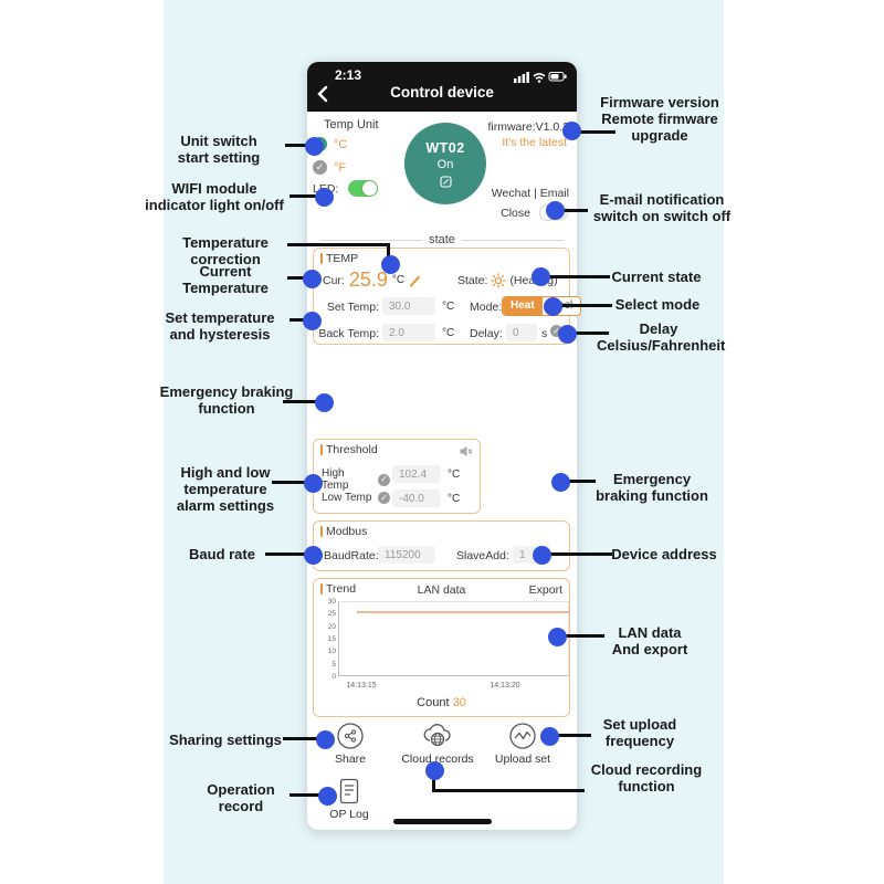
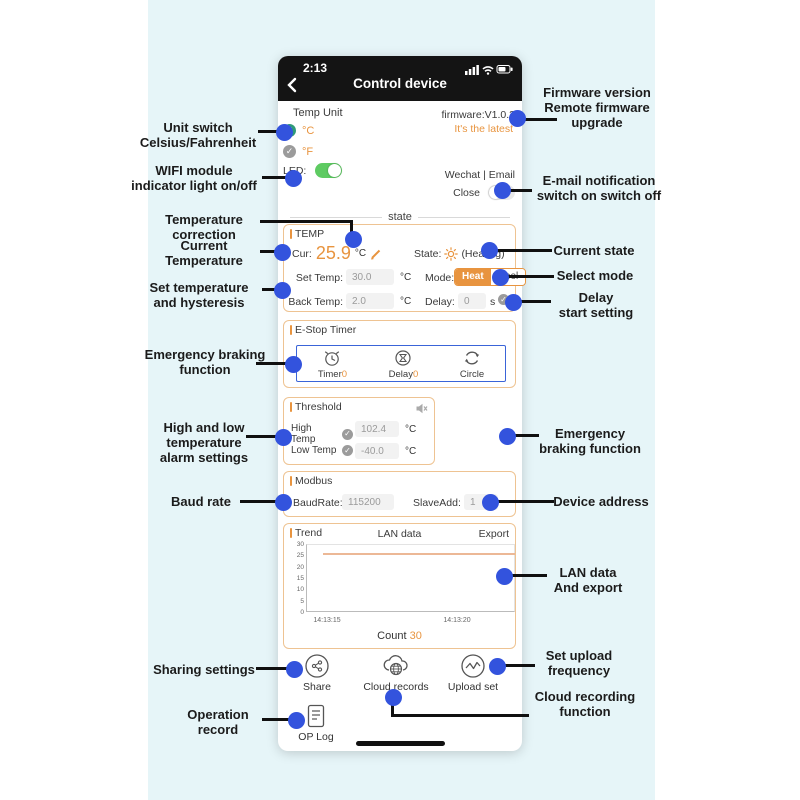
  2:13
  Control device
  Temp Unit
  firmware:V1.0.
  It's the latest
  °C
  ✓
  °F
  LD:
- WT02
- On
  Wechat | Email
  Close
  state
  TEMP
  Cur:
  25.9
  °C
  State:
  Set Temp:
  30.0
  °C
  Mode:
  Heat
  Back Temp:
  2.0
  °C
  Delay:
  0
  s
  ✓
+ E-Stop Timer
+ Timer0
+ Delay0
+ Circle
  Threshold
  High Temp
  ✓
  102.4
  °C
  Low Temp
  ✓
  -40.0
  °C
  Modbus
  BaudRate
  115200
  SlaveAdd:
  1
  Trend
  LAN data
  Export
  Count 30
  Share
  Cloud records
  Upload set
  OP Log
  Unit switch
- start setting
+ Celsius/Fahrenheit
  WIFI module
  indicator light on/off
  Temperature
  correction
  Current
  Temperature
  Set temperature
  and hysteresis
  Emergency braking
  function
  High and low
  temperature
  alarm settings
  Baud rate
  Sharing settings
  Operation
  record
  Firmware version
  Remote firmware
  upgrade
  E-mail notification
  switch on switch off
  Current state
  Select mode
  Delay
- Celsius/Fahrenheit
+ start setting
  Emergency
  braking function
  Device address
  LAN data
  And export
  Set upload
  frequency
  Cloud recording
  function
